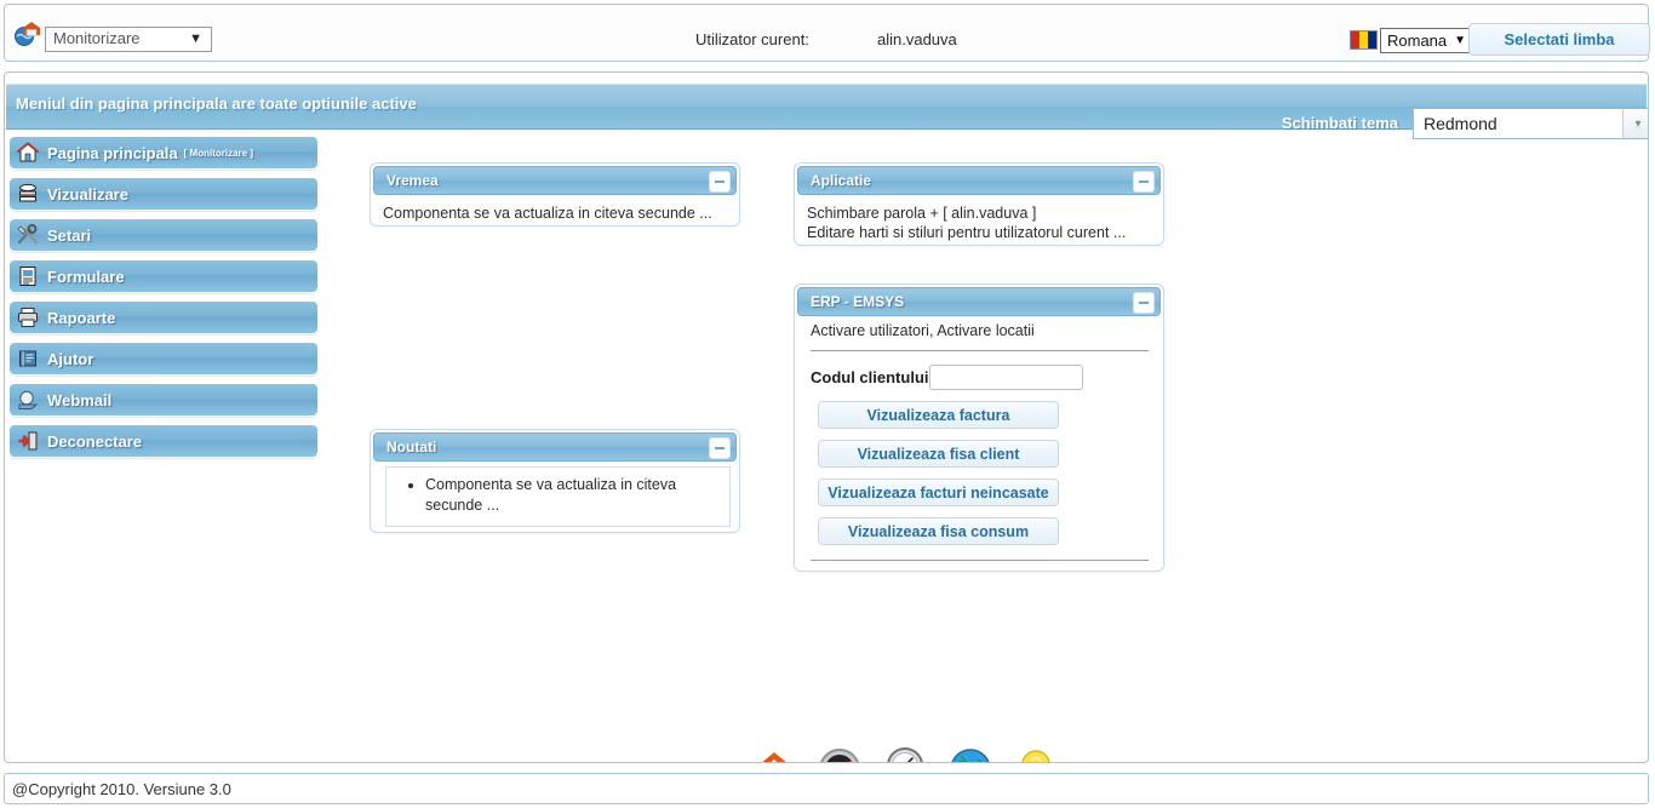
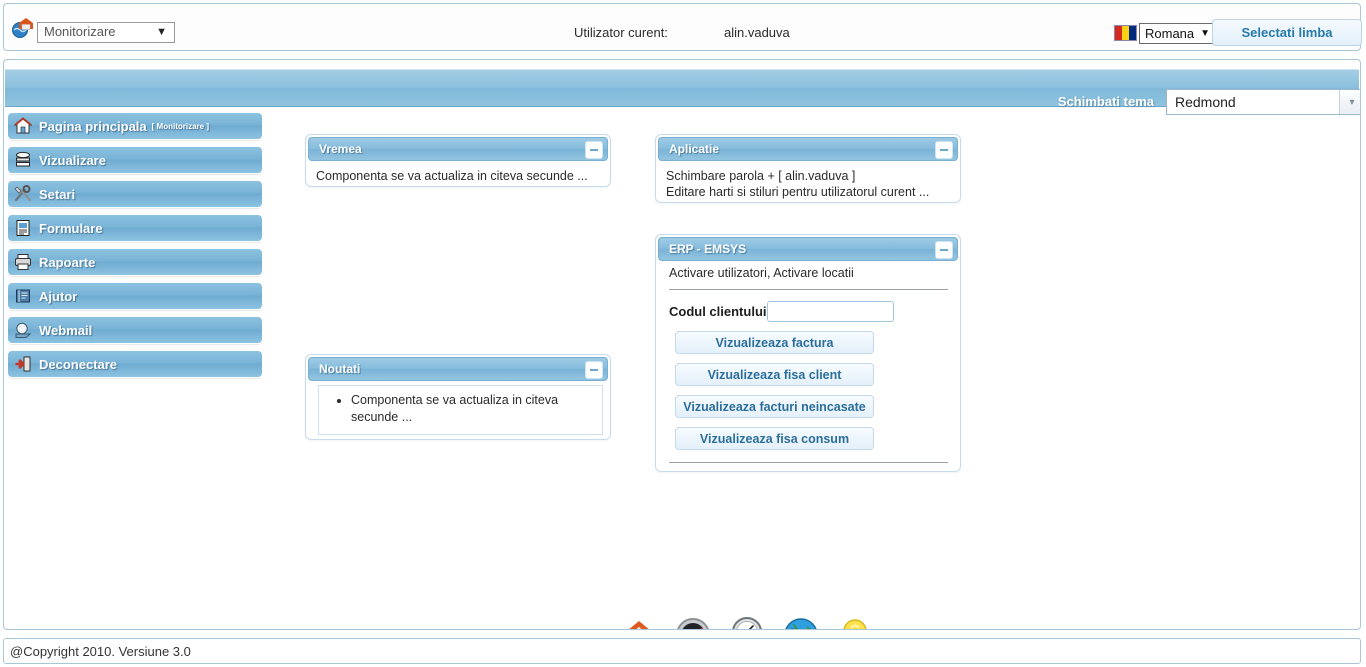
  Monitorizare
  ▼
  Utilizator curent:
  alin.vaduva
  Romana
  ▼
  Selectati limba
- Meniul din pagina principala are toate optiunile active
  Schimbati tema
  Redmond
  ▾
  Pagina principala
  [ Monitorizare ]
  Vizualizare
  Setari
  Formulare
  Rapoarte
  Ajutor
  Webmail
  Deconectare
  Vremea
  Componenta se va actualiza in citeva secunde ...
  Noutati
  Componenta se va actualiza in citeva secunde ...
  Aplicatie
  Schimbare parola + [ alin.vaduva ]
  Editare harti si stiluri pentru utilizatorul curent ...
  ERP - EMSYS
  Activare utilizatori, Activare locatii
  Codul clientului
  Vizualizeaza factura
  Vizualizeaza fisa client
  Vizualizeaza facturi neincasate
  Vizualizeaza fisa consum
  @Copyright 2010. Versiune 3.0
